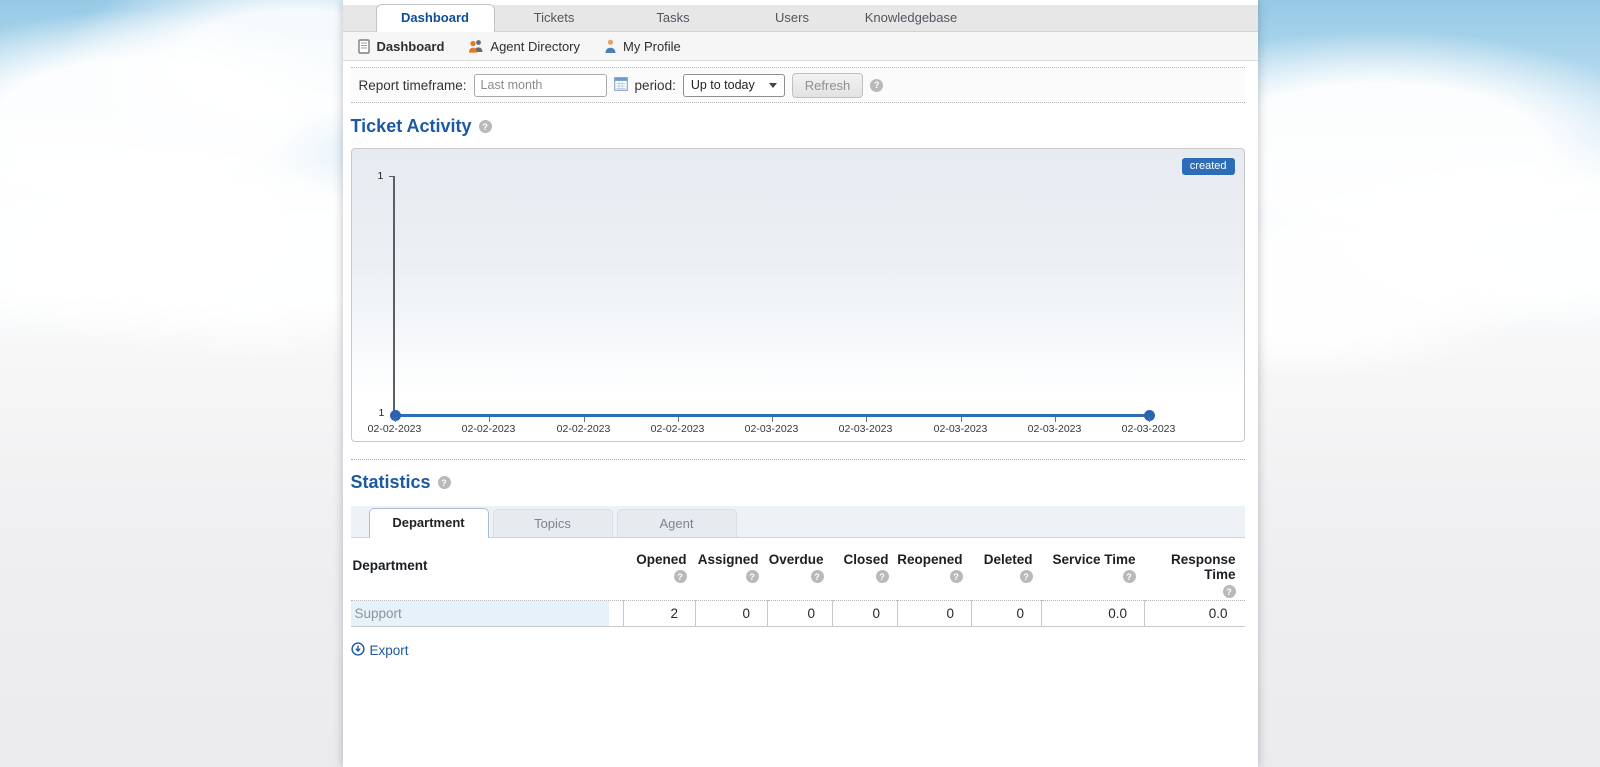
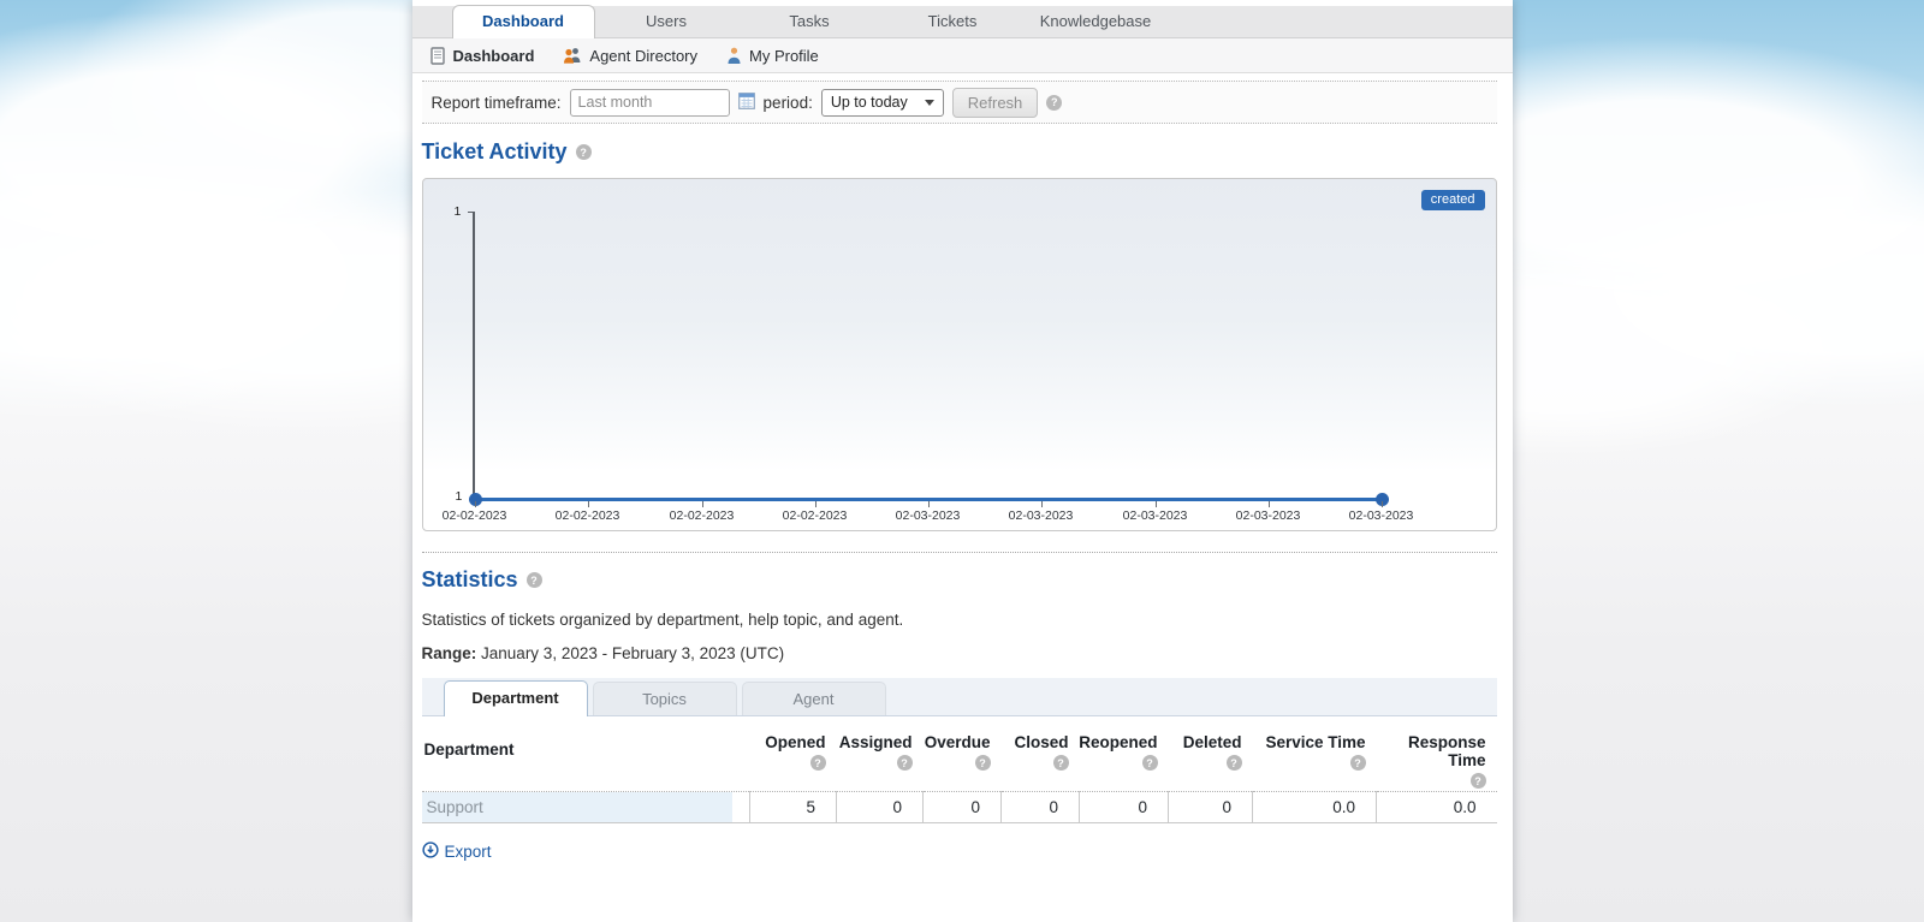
  Dashboard
- Tickets
+ Users
  Tasks
- Users
+ Tickets
  Knowledgebase
  Dashboard
  Agent Directory
  My Profile
  Report timeframe:
  Last month
  period:
  Up to today
  Refresh
  ?
  Ticket Activity
  ?
  created
  1
  1
  02-02-2023
  02-02-2023
  02-02-2023
  02-02-2023
  02-03-2023
  02-03-2023
  02-03-2023
  02-03-2023
  02-03-2023
  Statistics
  ?
+ Statistics of tickets organized by department, help topic, and agent.
+ Range: January 3, 2023 - February 3, 2023 (UTC)
  Department
  Topics
  Agent
  Department	Opened?	Assigned?	Overdue?	Closed?	Reopened?	Deleted?	Service Time?	Response Time?
- Support	2	0	0	0	0	0	0.0	0.0
+ Support	5	0	0	0	0	0	0.0	0.0
  Export
